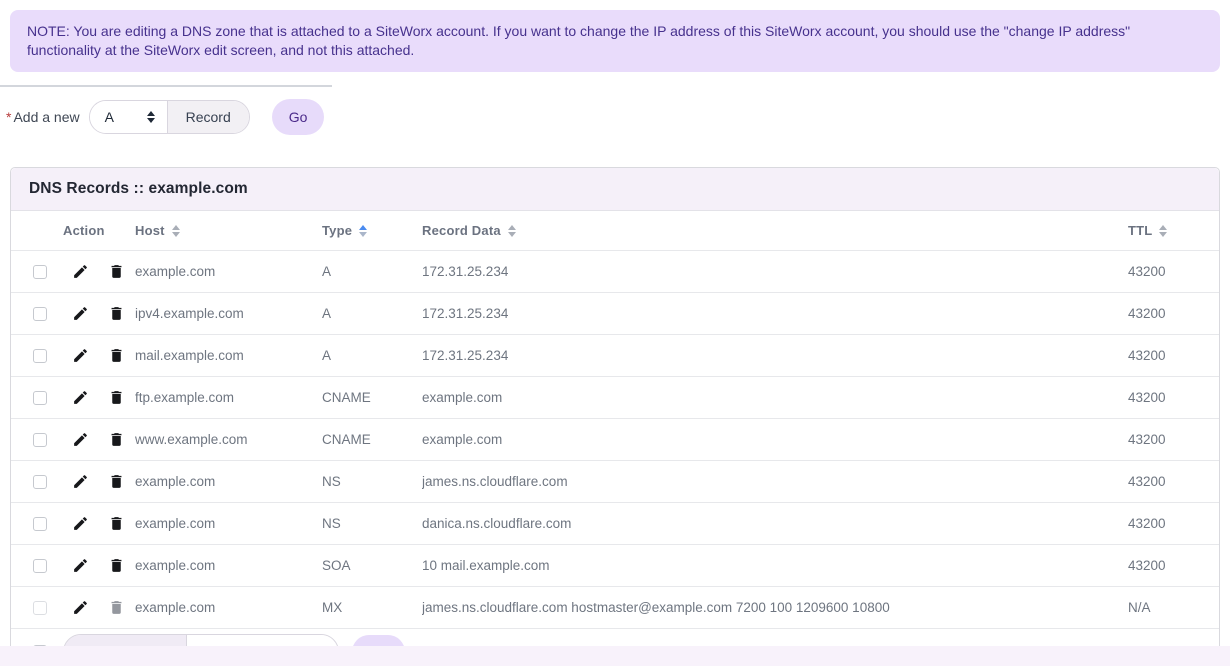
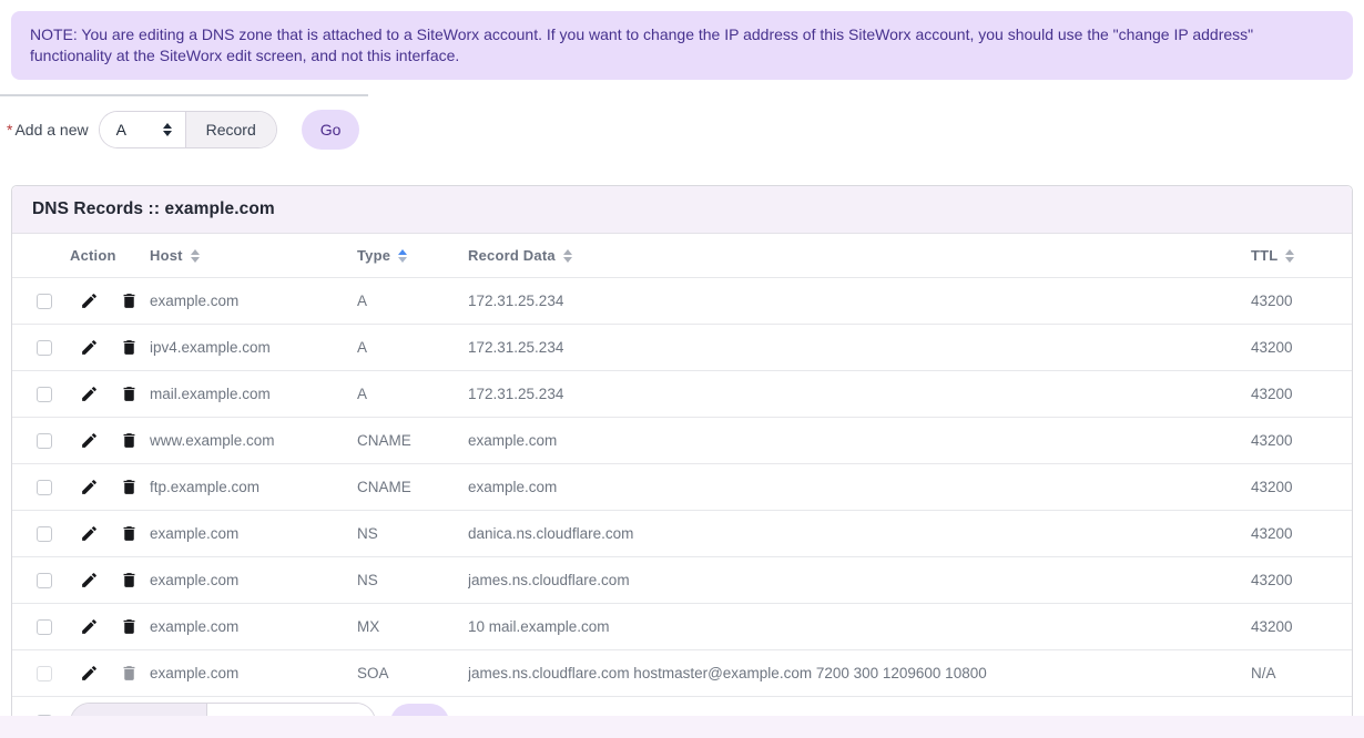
- NOTE: You are editing a DNS zone that is attached to a SiteWorx account. If you want to change the IP address of this SiteWorx account, you should use the "change IP address" functionality at the SiteWorx edit screen, and not this attached.
+ NOTE: You are editing a DNS zone that is attached to a SiteWorx account. If you want to change the IP address of this SiteWorx account, you should use the "change IP address" functionality at the SiteWorx edit screen, and not this interface.
  *
  Add a new
  A
  Record
  Go
  DNS Records :: example.com
  Action
  Host
  Type
  Record Data
  TTL
  example.com
  A
  172.31.25.234
  43200
  ipv4.example.com
  A
  172.31.25.234
  43200
  mail.example.com
  A
  172.31.25.234
  43200
- ftp.example.com
+ www.example.com
  CNAME
  example.com
  43200
- www.example.com
+ ftp.example.com
  CNAME
  example.com
  43200
  example.com
  NS
- james.ns.cloudflare.com
+ danica.ns.cloudflare.com
  43200
  example.com
  NS
- danica.ns.cloudflare.com
+ james.ns.cloudflare.com
  43200
  example.com
- SOA
+ MX
  10 mail.example.com
  43200
  example.com
- MX
+ SOA
- james.ns.cloudflare.com hostmaster@example.com 7200 100 1209600 10800
+ james.ns.cloudflare.com hostmaster@example.com 7200 300 1209600 10800
  N/A
